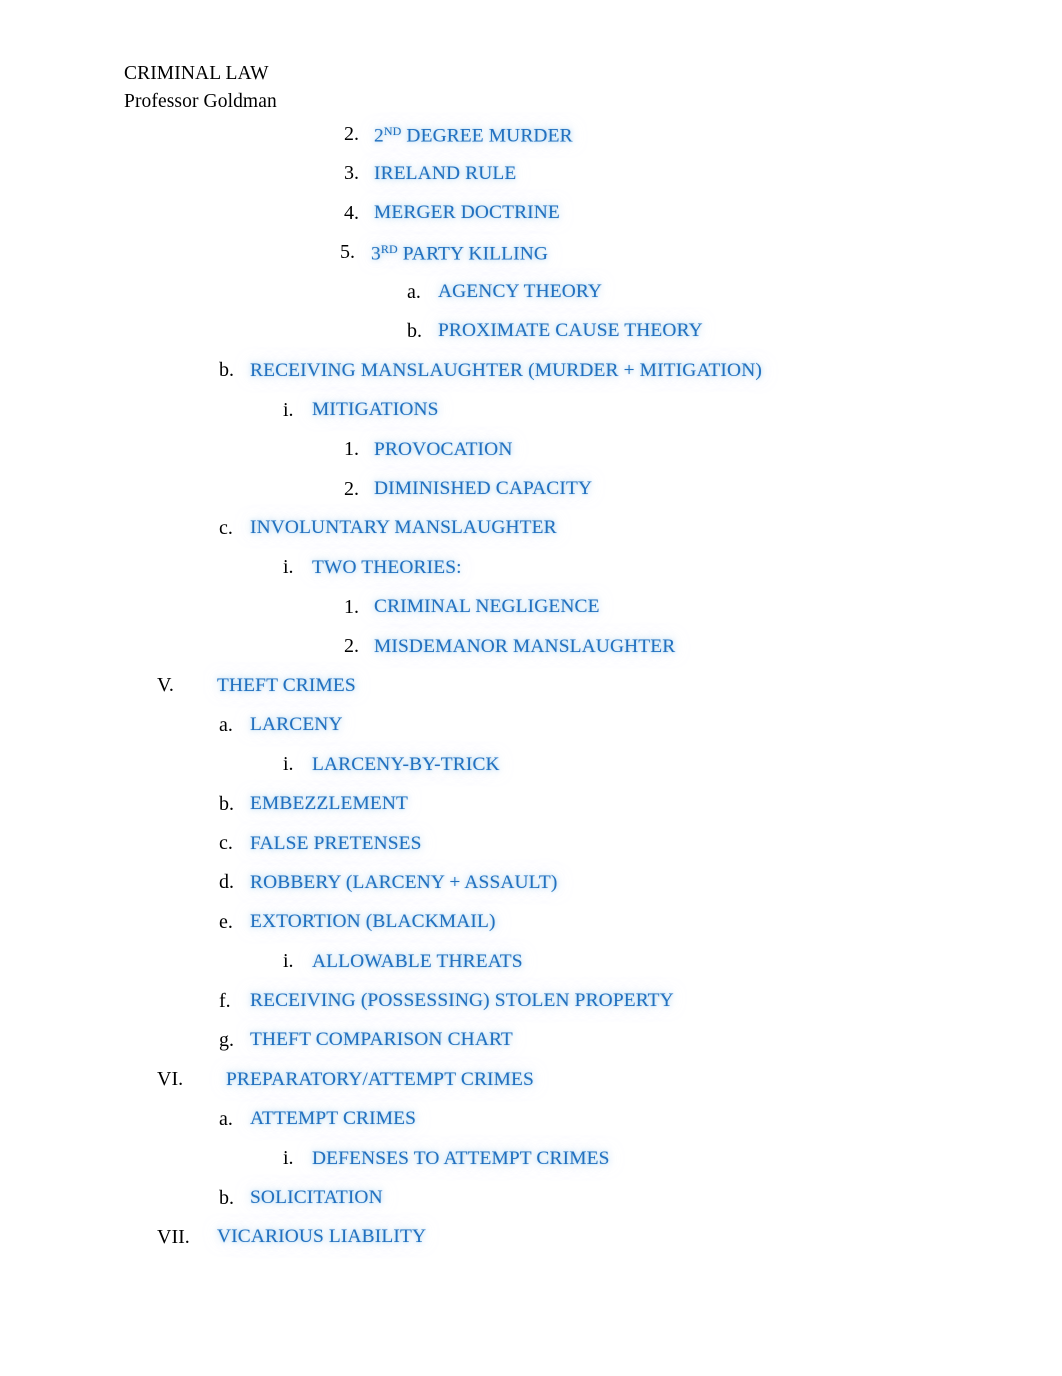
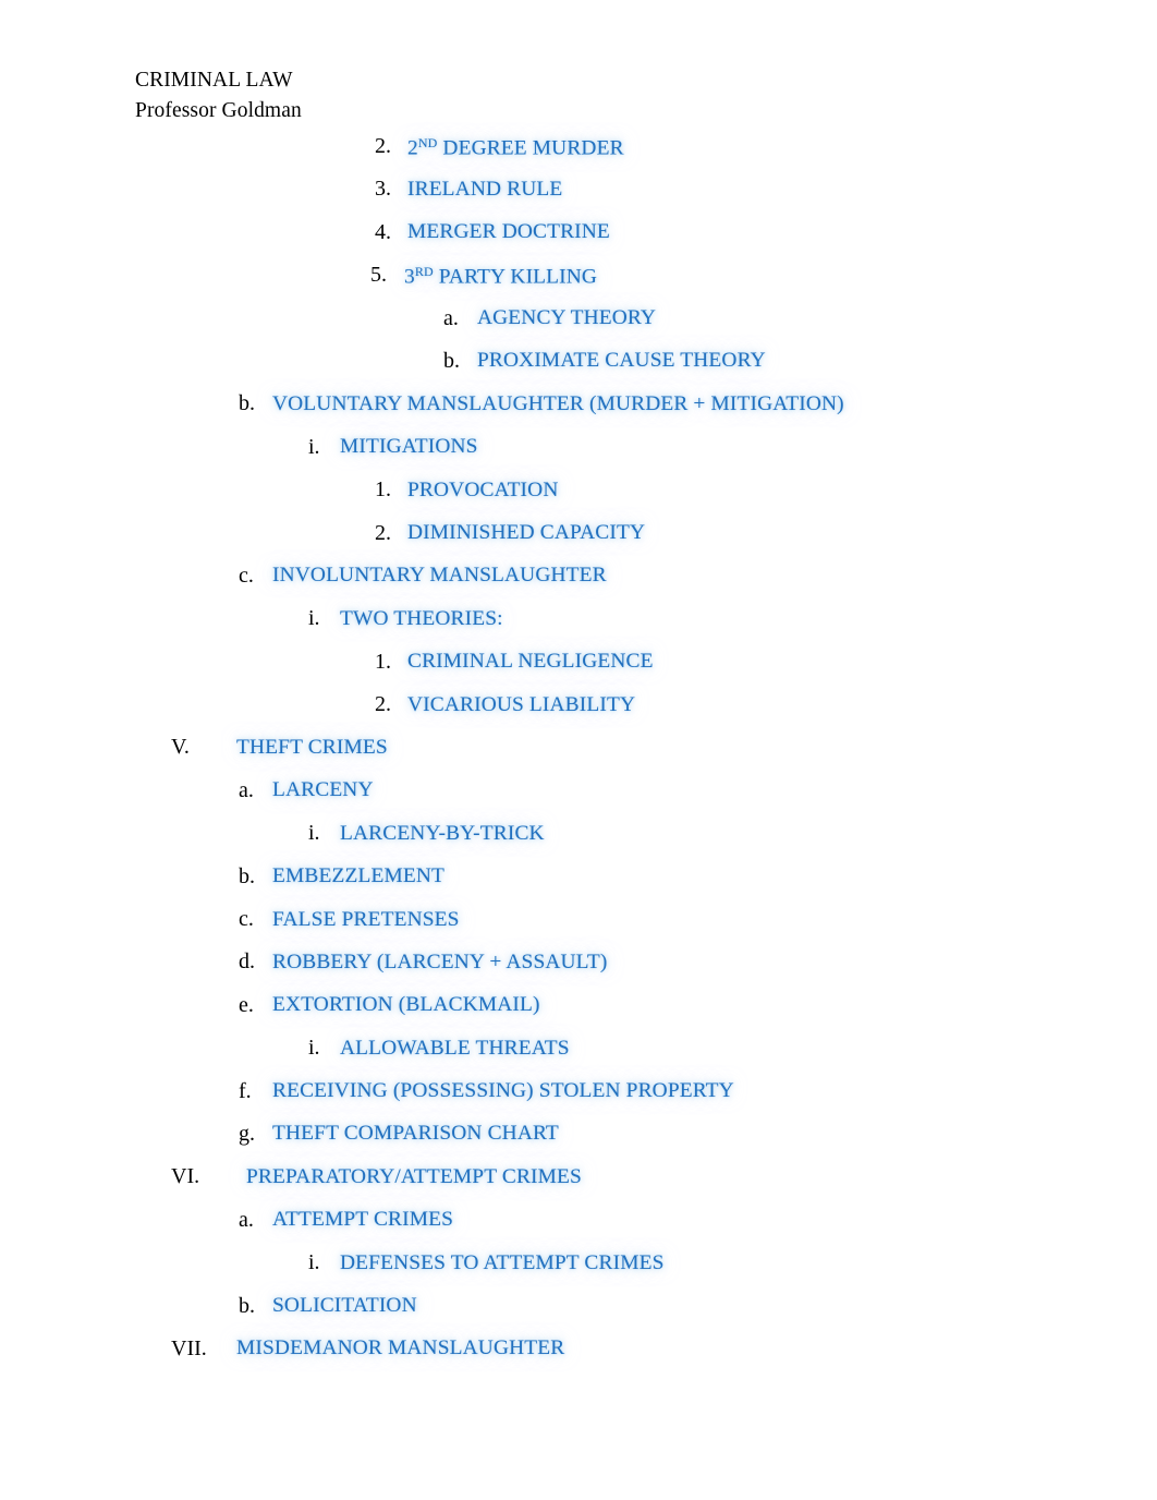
  CRIMINAL LAW
  Professor Goldman
  2.
  2ND DEGREE MURDER
  3.
  IRELAND RULE
  4.
  MERGER DOCTRINE
  5.
  3RD PARTY KILLING
  a.
  AGENCY THEORY
  b.
  PROXIMATE CAUSE THEORY
  b.
- RECEIVING MANSLAUGHTER (MURDER + MITIGATION)
+ VOLUNTARY MANSLAUGHTER (MURDER + MITIGATION)
  i.
  MITIGATIONS
  1.
  PROVOCATION
  2.
  DIMINISHED CAPACITY
  c.
  INVOLUNTARY MANSLAUGHTER
  i.
  TWO THEORIES:
  1.
  CRIMINAL NEGLIGENCE
  2.
- MISDEMANOR MANSLAUGHTER
+ VICARIOUS LIABILITY
  V.
  THEFT CRIMES
  a.
  LARCENY
  i.
  LARCENY-BY-TRICK
  b.
  EMBEZZLEMENT
  c.
  FALSE PRETENSES
  d.
  ROBBERY (LARCENY + ASSAULT)
  e.
  EXTORTION (BLACKMAIL)
  i.
  ALLOWABLE THREATS
  f.
  RECEIVING (POSSESSING) STOLEN PROPERTY
  g.
  THEFT COMPARISON CHART
  VI.
  PREPARATORY/ATTEMPT CRIMES
  a.
  ATTEMPT CRIMES
  i.
  DEFENSES TO ATTEMPT CRIMES
  b.
  SOLICITATION
  VII.
- VICARIOUS LIABILITY
+ MISDEMANOR MANSLAUGHTER
